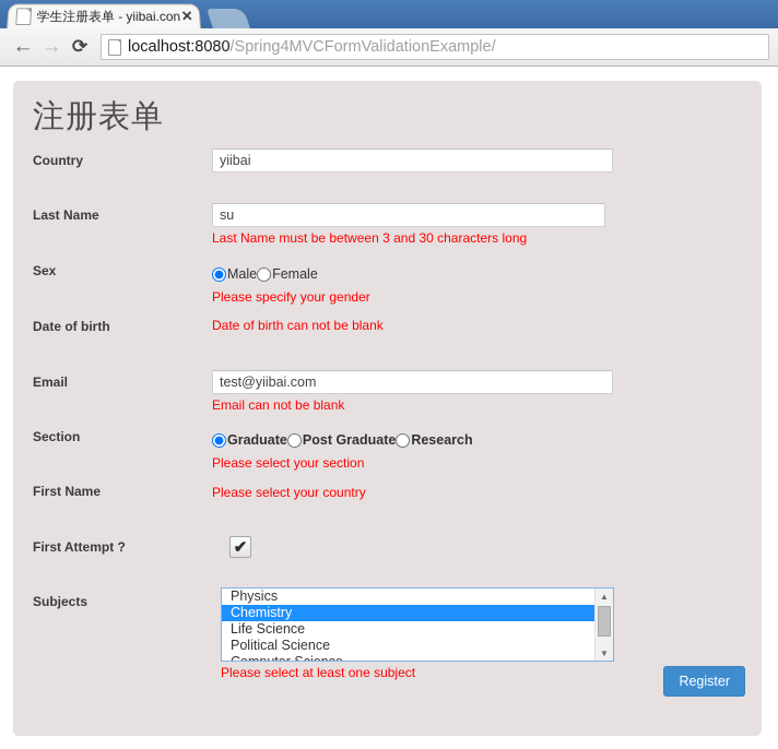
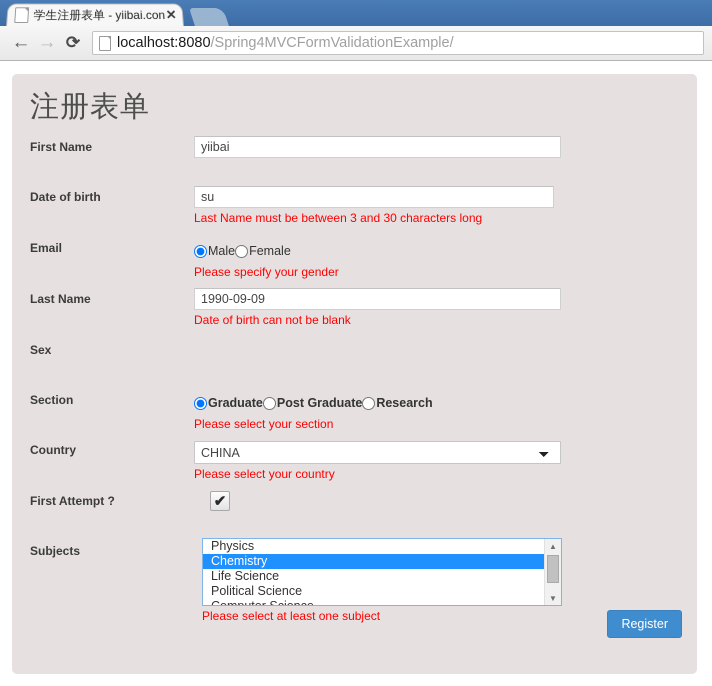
  学生注册表单 - yiibai.con
  ✕
  ←
  →
  ⟳
  localhost:8080/Spring4MVCFormValidationExample/
  注册表单
- Country
+ First Name
  yiibai
- Last Name
+ Date of birth
  su
  Last Name must be between 3 and 30 characters long
- Sex
+ Email
  Male
  Female
  Please specify your gender
- Date of birth
+ Last Name
+ 1990-09-09
  Date of birth can not be blank
- Email
+ Sex
- test@yiibai.com
- Email can not be blank
  Section
  Graduate
  Post Graduate
  Research
  Please select your section
- First Name
+ Country
+ CHINA
  Please select your country
  First Attempt ?
  ✔
  Subjects
  Physics
  Chemistry
  Life Science
  Political Science
  ▲
  ▼
  Please select at least one subject
  Register
